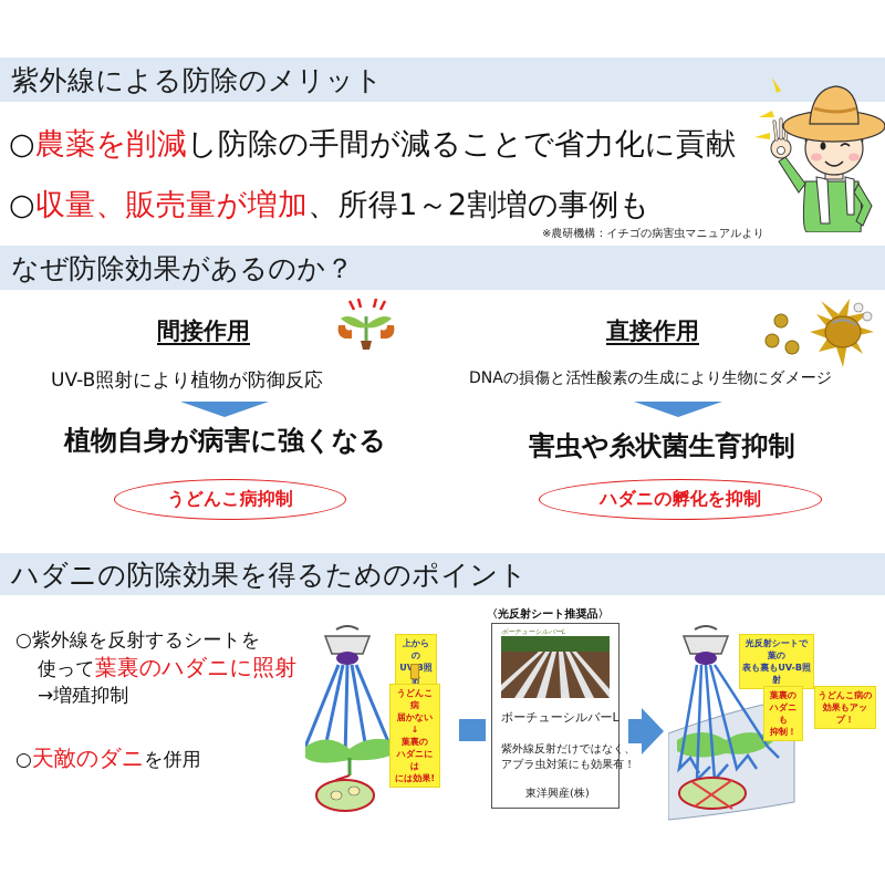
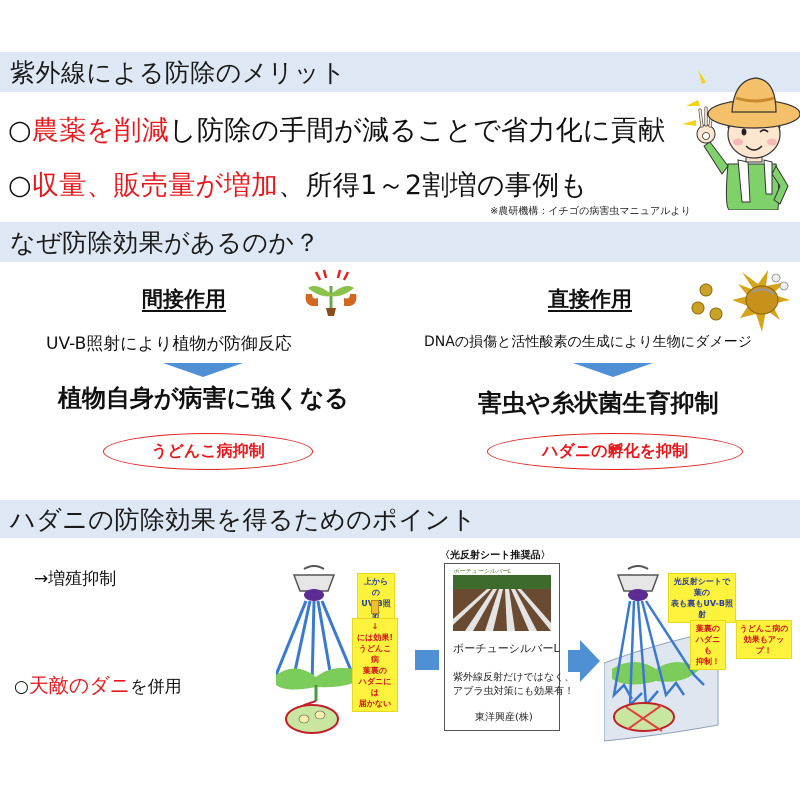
  紫外線による防除のメリット
  ○農薬を削減し防除の手間が減ることで省力化に貢献
  ○収量、販売量が増加、所得1～2割増の事例も
  ※農研機構：イチゴの病害虫マニュアルより
  なぜ防除効果があるのか？
  間接作用
  UV-B照射により植物が防御反応
  植物自身が病害に強くなる
  うどんこ病抑制
  直接作用
  DNAの損傷と活性酸素の生成により生物にダメージ
  害虫や糸状菌生育抑制
  ハダニの孵化を抑制
  ハダニの防除効果を得るためのポイント
- ○紫外線を反射するシートを
- 使って葉裏のハダニに照射
  →増殖抑制
  ○天敵のダニを併用
  上からの
- うどんこ病
+ ↓
- 届かない
+ には効果!
- ↓
+ うどんこ病
  葉裏の
  ハダニには
- には効果!
+ 届かない
  〈光反射シート推奨品〉
  ボーチューシルバーL
  紫外線反射だけではなく、
  アブラ虫対策にも効果有！
  東洋興産(株)
  光反射シートで葉の
  表も裏もUV-B照射
  葉裏の
  ハダニも
  抑制！
  うどんこ病の
  効果もアップ！
